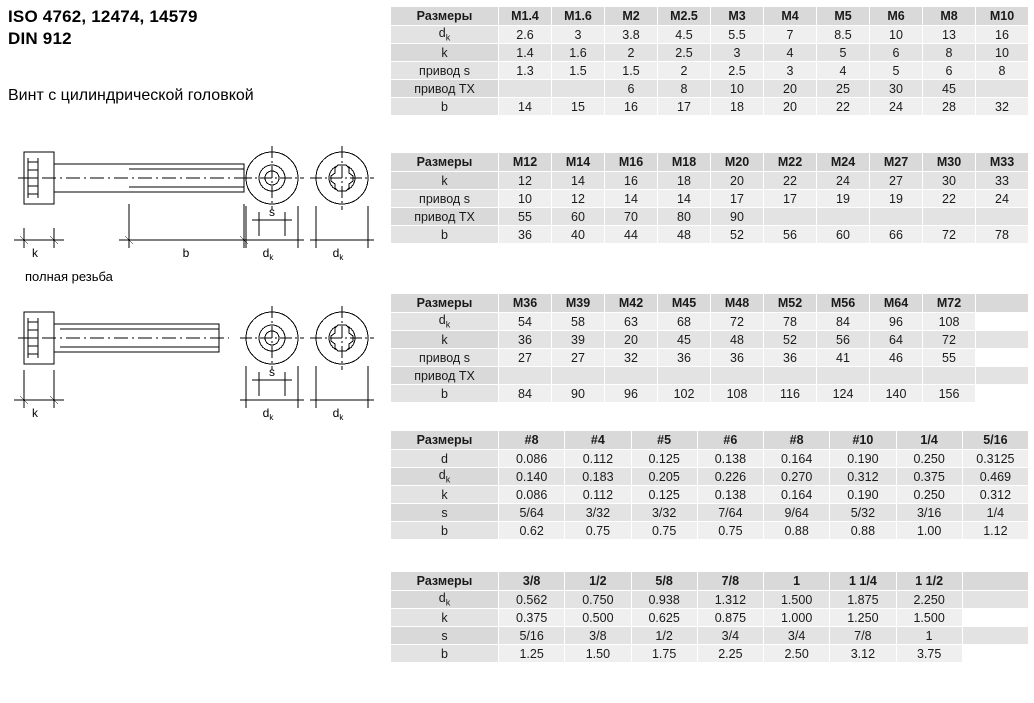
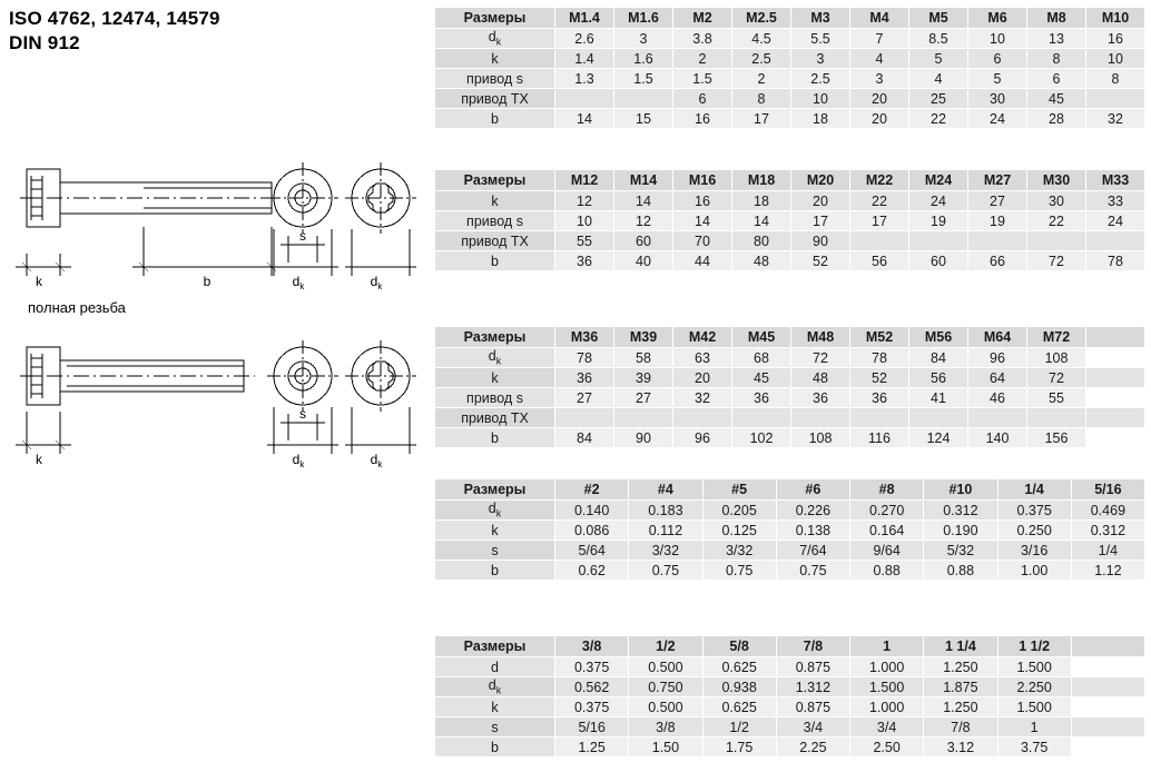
  ISO 4762, 12474, 14579
  DIN 912
- Винт с цилиндрической головкой
  k
  b
  s
  dk
  dk
  полная резьба
  k
  s
  dk
  dk
  Размеры	M1.4	M1.6	M2	M2.5	M3	M4	M5	M6	M8	M10
  dk	2.6	3	3.8	4.5	5.5	7	8.5	10	13	16
  k	1.4	1.6	2	2.5	3	4	5	6	8	10
  привод s	1.3	1.5	1.5	2	2.5	3	4	5	6	8
  привод TX			6	8	10	20	25	30	45
  b	14	15	16	17	18	20	22	24	28	32
  Размеры	M12	M14	M16	M18	M20	M22	M24	M27	M30	M33
  k	12	14	16	18	20	22	24	27	30	33
  привод s	10	12	14	14	17	17	19	19	22	24
  привод TX	55	60	70	80	90
  b	36	40	44	48	52	56	60	66	72	78
  Размеры	M36	M39	M42	M45	M48	M52	M56	M64	M72
- dk	54	58	63	68	72	78	84	96	108
+ dk	78	58	63	68	72	78	84	96	108
  k	36	39	20	45	48	52	56	64	72
  привод s	27	27	32	36	36	36	41	46	55
  привод TX
  b	84	90	96	102	108	116	124	140	156
- Размеры	#8	#4	#5	#6	#8	#10	1/4	5/16
+ Размеры	#2	#4	#5	#6	#8	#10	1/4	5/16
- d	0.086	0.112	0.125	0.138	0.164	0.190	0.250	0.3125
  dk	0.140	0.183	0.205	0.226	0.270	0.312	0.375	0.469
  k	0.086	0.112	0.125	0.138	0.164	0.190	0.250	0.312
  s	5/64	3/32	3/32	7/64	9/64	5/32	3/16	1/4
  b	0.62	0.75	0.75	0.75	0.88	0.88	1.00	1.12
  Размеры	3/8	1/2	5/8	7/8	1	1 1/4	1 1/2
+ d	0.375	0.500	0.625	0.875	1.000	1.250	1.500
  dk	0.562	0.750	0.938	1.312	1.500	1.875	2.250
  k	0.375	0.500	0.625	0.875	1.000	1.250	1.500
  s	5/16	3/8	1/2	3/4	3/4	7/8	1
  b	1.25	1.50	1.75	2.25	2.50	3.12	3.75
